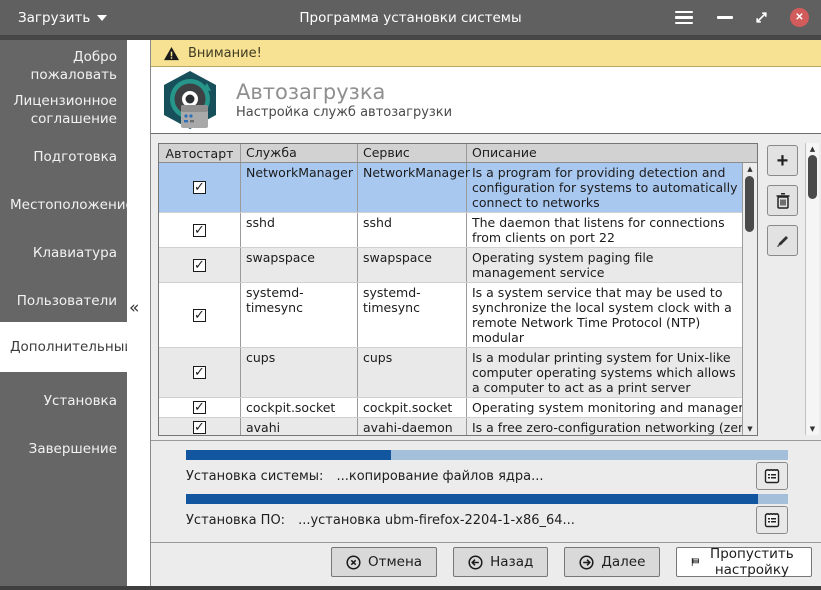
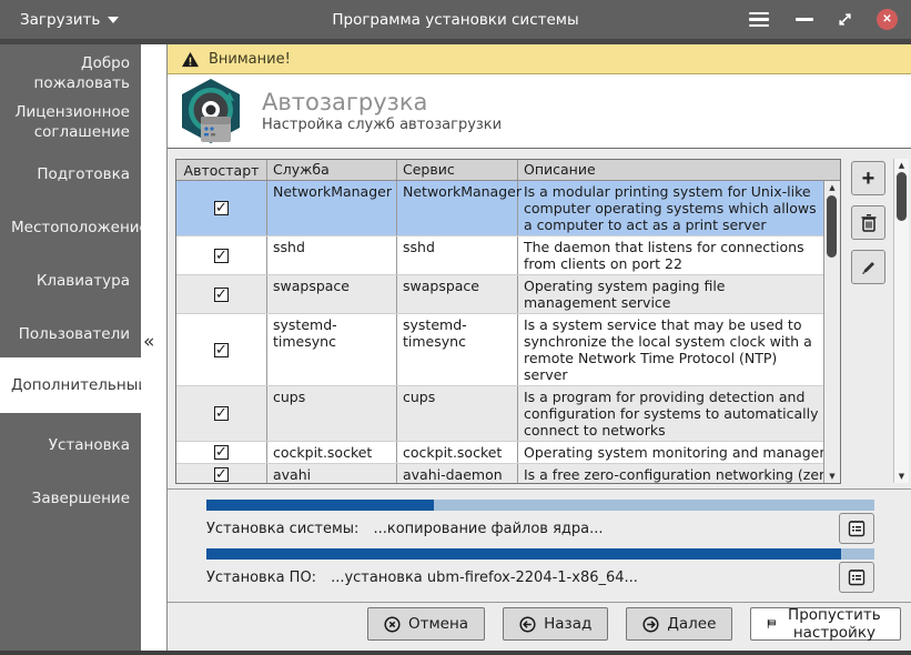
  Загрузить
  Программа установки системы
  ✕
  Добро пожаловать
  Лицензионное соглашение
  Подготовка
  Местоположени
  Клавиатура
  Пользователи
  Дополнительны
  Установка
  Завершение
  «
  Внимание!
  Автозагрузка
  Настройка служб автозагрузки
  Автостарт
  Служба
  Сервис
  Описание
  ✓
  NetworkManager
  NetworkManager
- Is a program for providing detection and configuration for systems to automatically connect to networks
+ Is a modular printing system for Unix-like computer operating systems which allows a computer to act as a print server
  ✓
  sshd
  sshd
  The daemon that listens for connections from clients on port 22
  ✓
  swapspace
  swapspace
  Operating system paging file management service
  ✓
  systemd-timesync
  systemd-timesync
- Is a system service that may be used to synchronize the local system clock with a remote Network Time Protocol (NTP) modular
+ Is a system service that may be used to synchronize the local system clock with a remote Network Time Protocol (NTP) server
  ✓
  cups
  cups
- Is a modular printing system for Unix-like computer operating systems which allows a computer to act as a print server
+ Is a program for providing detection and configuration for systems to automatically connect to networks
  ✓
  cockpit.socket
  cockpit.socket
  Operating system monitoring and manage
  ✓
  avahi
  avahi-daemon
  Is a free zero-configuration networking (zer
  ▲
  ▼
  +
  ▲
  ▼
  Установка системы:
  ...копирование файлов ядра...
  Установка ПО:
  ...установка ubm-firefox-2204-1-x86_64...
  Отмена
  Назад
  Далее
  Пропустить настройку
